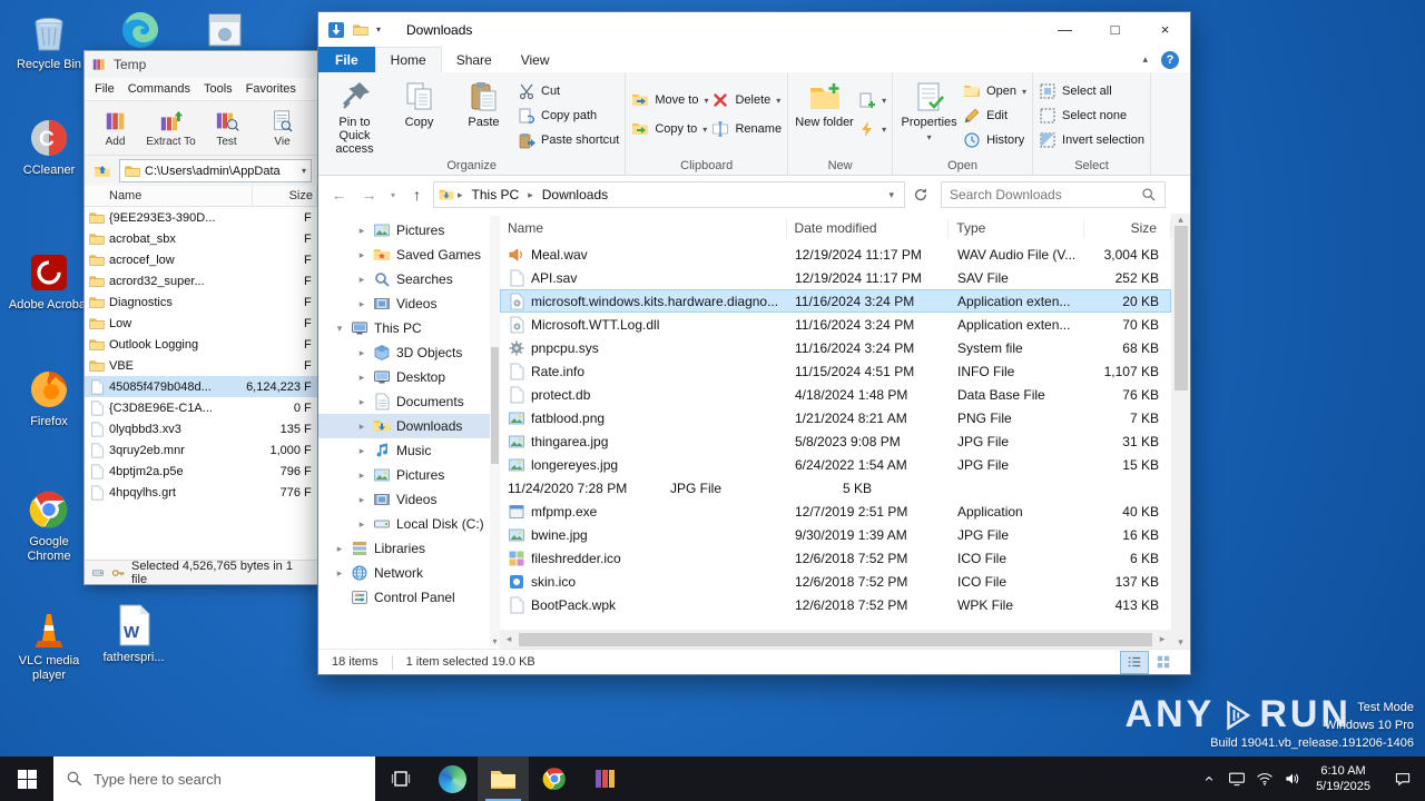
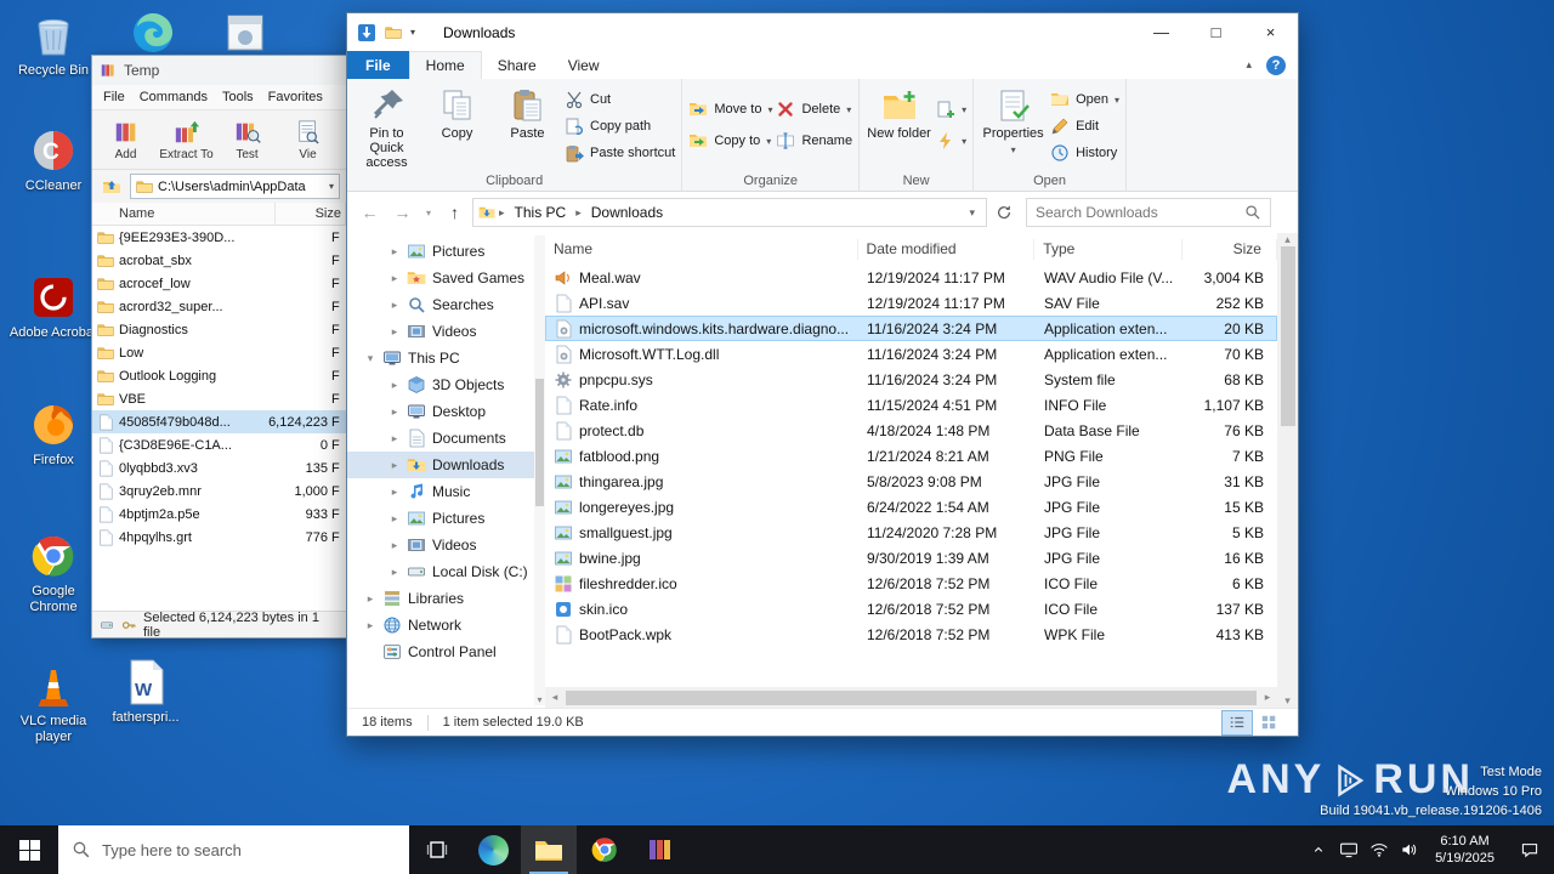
  Recycle Bin
  C
  CCleaner
  Adobe Acroba
  Firefox
  Google Chrome
  VLC media player
  W
  fatherspri...
  Temp
  File
  Commands
  Tools
  Favorites
  Add
  Extract To
  Test
  Vie
  C:\Users\admin\AppData
  ▾
  Name
  Size
  {9EE293E3-390D...
  F
  acrobat_sbx
  F
  acrocef_low
  F
  acrord32_super...
  F
  Diagnostics
  F
  Low
  F
  Outlook Logging
  F
  VBE
  F
  45085f479b048d...
  6,124,223
  F
  {C3D8E96E-C1A...
  0
  F
  0lyqbbd3.xv3
  135
  F
  3qruy2eb.mnr
  1,000
  F
  4bptjm2a.p5e
- 796
+ 933
  F
  4hpqylhs.grt
  776
  F
- Selected 4,526,765 bytes in 1 file
+ Selected 6,124,223 bytes in 1 file
  ▾
  Downloads
  —
  □
  ×
  File
  Home
  Share
  View
  ▴
  ?
  Pin to Quick access
  Copy
  Paste
  Cut
  Copy path
  Paste shortcut
- Organize
+ Clipboard
  Move to
  ▾
  Copy to
  ▾
  Delete
  ▾
  Rename
- Clipboard
+ Organize
  New folder
  ▾
  ▾
  New
  Properties
  ▾
  Open
  ▾
  Edit
  History
  Open
- Select all
- Select none
- Invert selection
- Select
  ←
  →
  ▾
  ↑
  ▸
  This PC
  ▸
  Downloads
  ▾
  Search Downloads
  ▸
  Pictures
  ▸
  Saved Games
  ▸
  Searches
  ▸
  Videos
  ▾
  This PC
  ▸
  3D Objects
  ▸
  Desktop
  ▸
  Documents
  ▸
  Downloads
  ▸
  Music
  ▸
  Pictures
  ▸
  Videos
  ▸
  Local Disk (C:)
  ▸
  Libraries
  ▸
  Network
  Control Panel
  ▾
  Name
  Date modified
  Type
  Size
  Meal.wav
  12/19/2024 11:17 PM
  WAV Audio File (V...
  3,004 KB
  API.sav
  12/19/2024 11:17 PM
  SAV File
  252 KB
  microsoft.windows.kits.hardware.diagno...
  11/16/2024 3:24 PM
  Application exten...
  20 KB
  Microsoft.WTT.Log.dll
  11/16/2024 3:24 PM
  Application exten...
  70 KB
  pnpcpu.sys
  11/16/2024 3:24 PM
  System file
  68 KB
  Rate.info
  11/15/2024 4:51 PM
  INFO File
  1,107 KB
  protect.db
  4/18/2024 1:48 PM
  Data Base File
  76 KB
  fatblood.png
  1/21/2024 8:21 AM
  PNG File
  7 KB
  thingarea.jpg
  5/8/2023 9:08 PM
  JPG File
  31 KB
  longereyes.jpg
  6/24/2022 1:54 AM
  JPG File
  15 KB
+ smallguest.jpg
  11/24/2020 7:28 PM
  JPG File
  5 KB
- mfpmp.exe
- 12/7/2019 2:51 PM
- Application
- 40 KB
  bwine.jpg
  9/30/2019 1:39 AM
  JPG File
  16 KB
  fileshredder.ico
  12/6/2018 7:52 PM
  ICO File
  6 KB
  skin.ico
  12/6/2018 7:52 PM
  ICO File
  137 KB
  BootPack.wpk
  12/6/2018 7:52 PM
  WPK File
  413 KB
  ◂
  ▸
  ▴
  ▾
  18 items
  1 item selected 19.0 KB
  ANY
  RUN
  Test Mode
  Windows 10 Pro
  Build 19041.vb_release.191206-1406
  Type here to search
  6:10 AM
  5/19/2025
